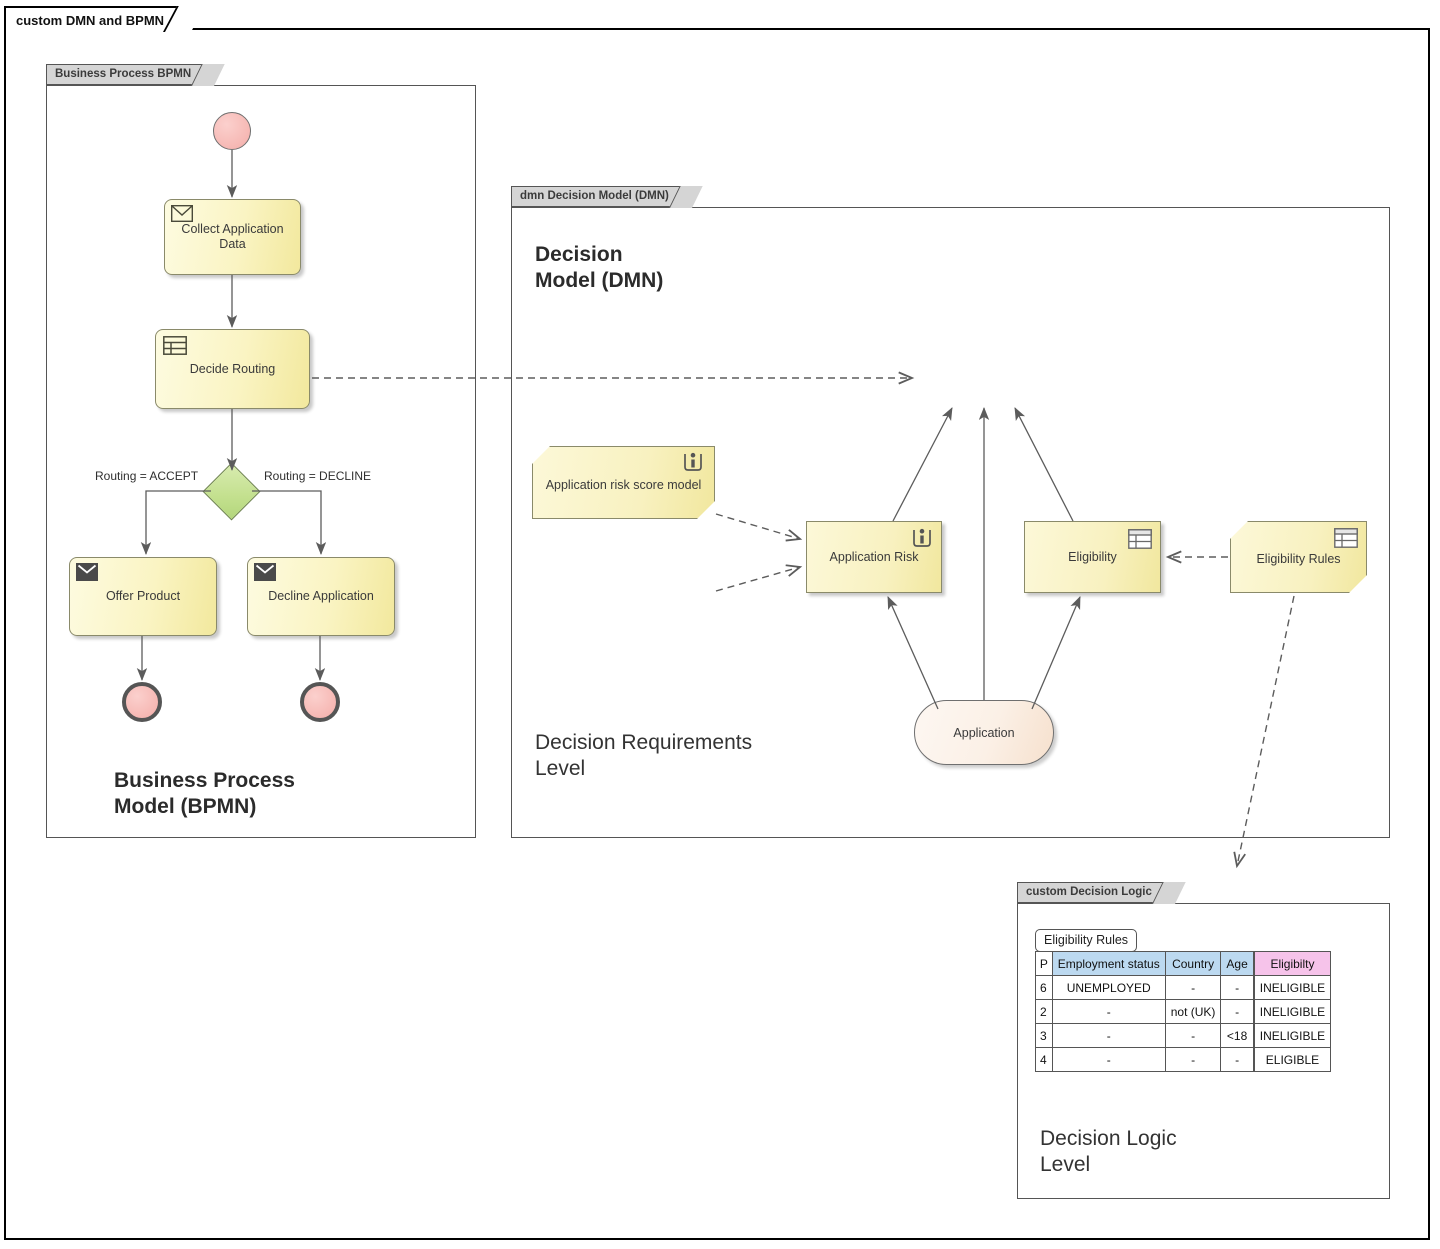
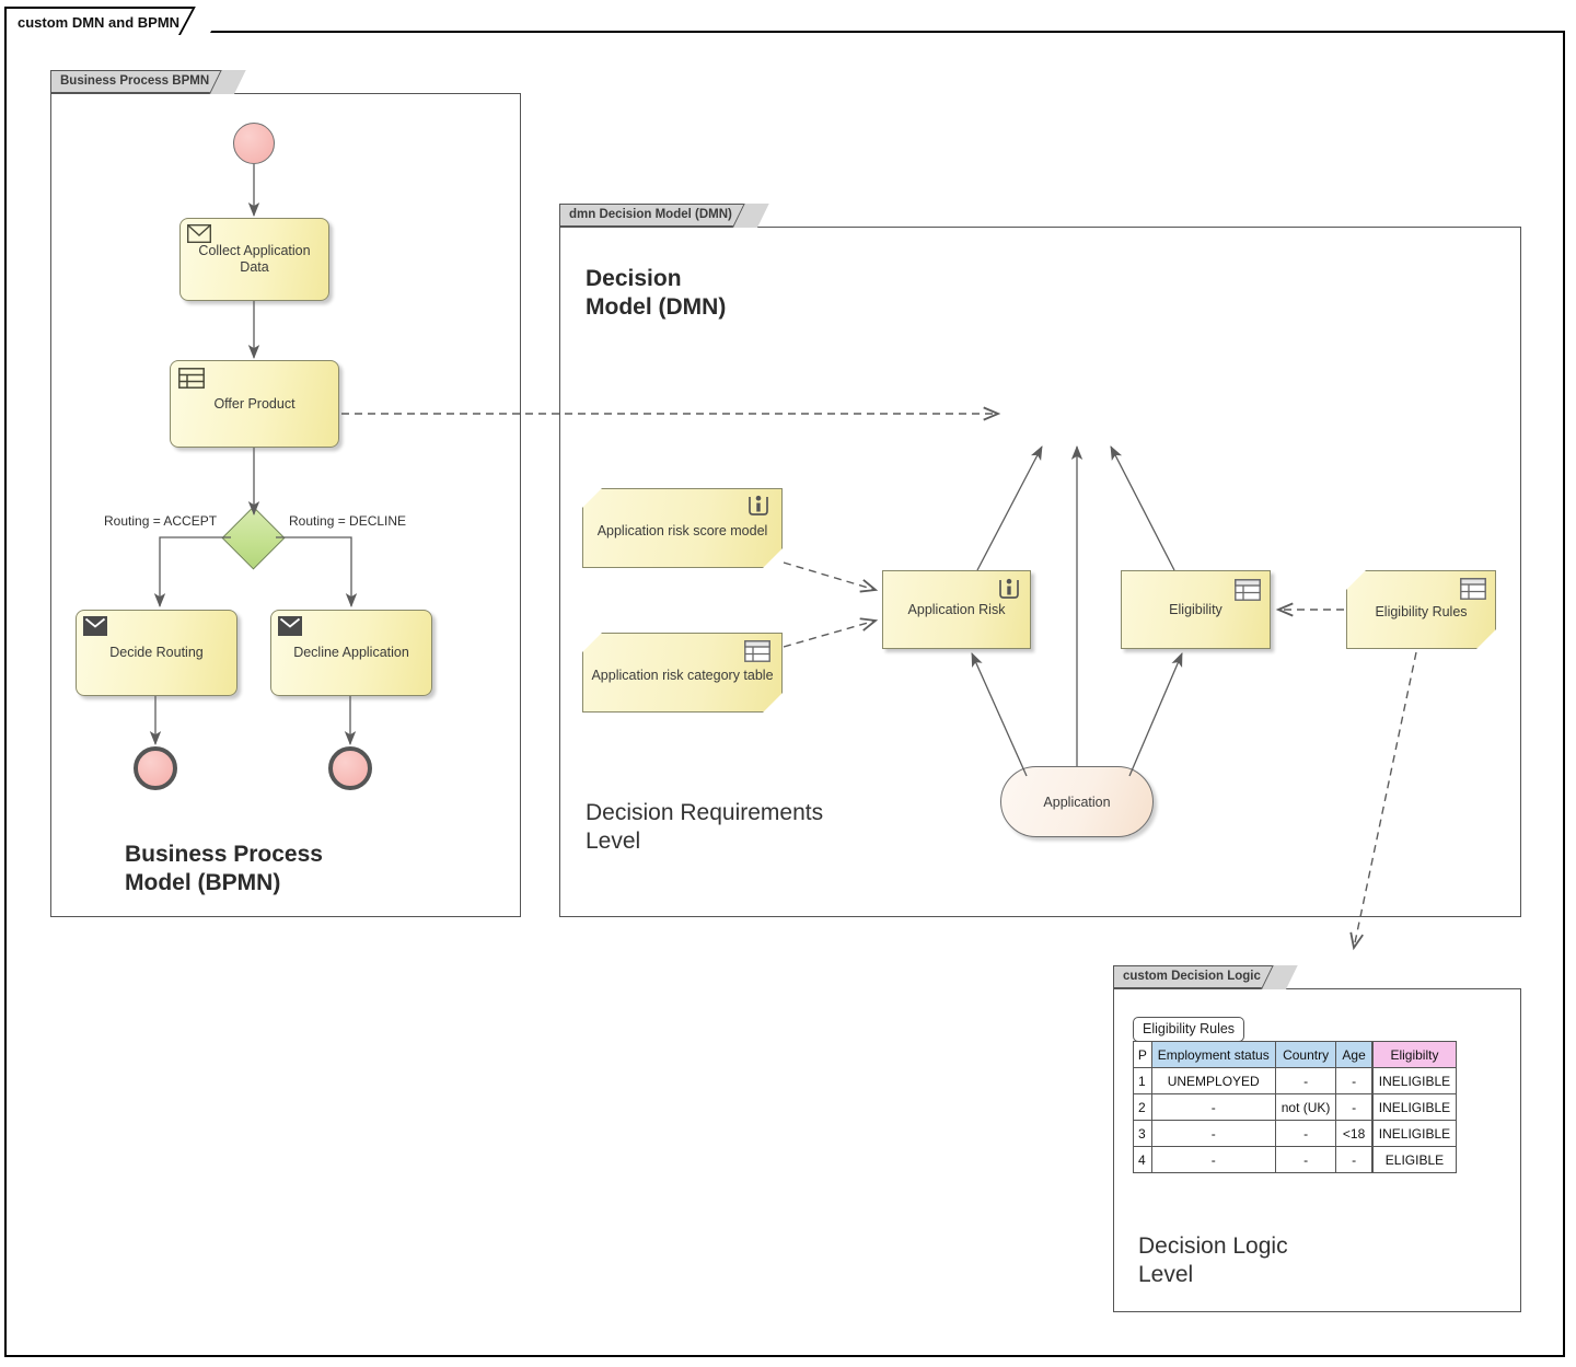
  custom DMN and BPMN
  Business Process BPMN
  Collect Application
  Data
- Decide Routing
+ Offer Product
  Routing = ACCEPT
  Routing = DECLINE
- Offer Product
+ Decide Routing
  Decline Application
  Business Process
  Model (BPMN)
  dmn Decision Model (DMN)
  Decision
  Model (DMN)
  Application Risk
  Eligibility
  Application risk score model
+ Application risk category table
  Eligibility Rules
  Application
  Decision Requirements
  Level
  custom Decision Logic
  Eligibility Rules
  P	Employment status	Country	Age	Eligibilty
- 6	UNEMPLOYED	-	-	INELIGIBLE
+ 1	UNEMPLOYED	-	-	INELIGIBLE
  2	-	not (UK)	-	INELIGIBLE
  3	-	-	<18	INELIGIBLE
  4	-	-	-	ELIGIBLE
  Decision Logic
  Level
